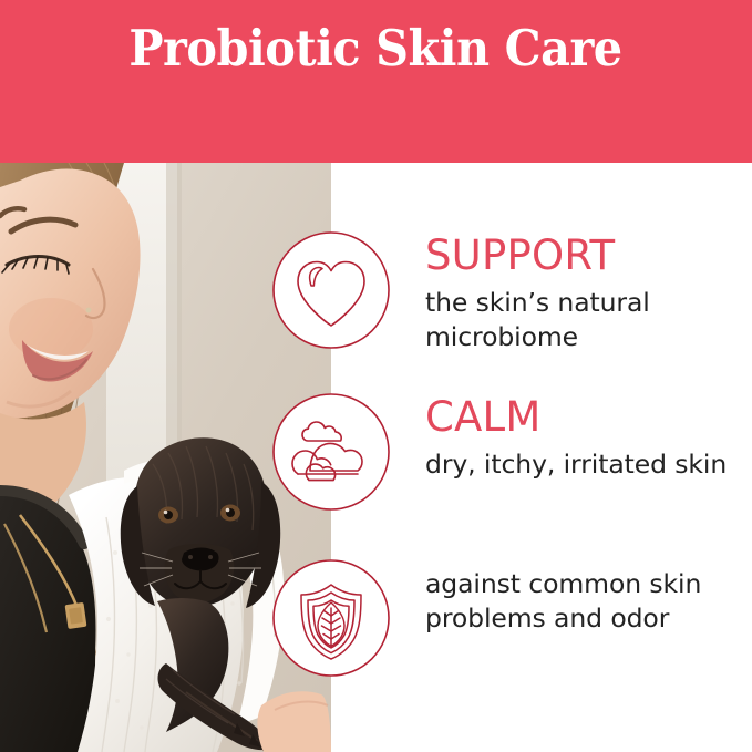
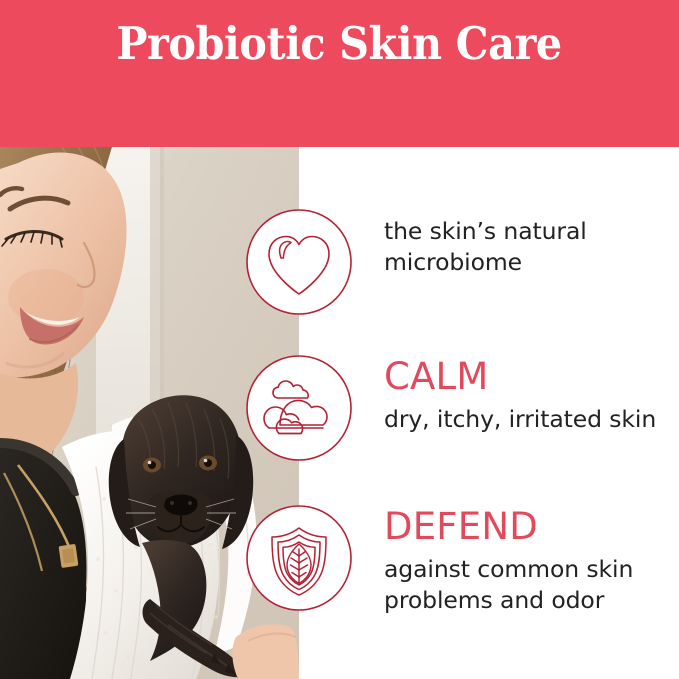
  Probiotic Skin Care
- SUPPORT
  the skin’s natural
  microbiome
  CALM
  dry, itchy, irritated skin
+ DEFEND
  against common skin
  problems and odor
